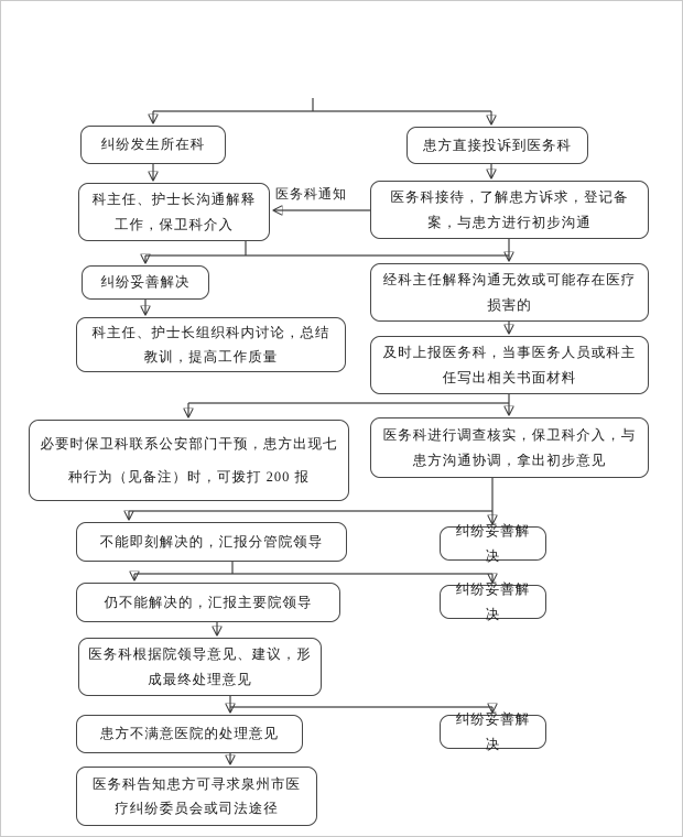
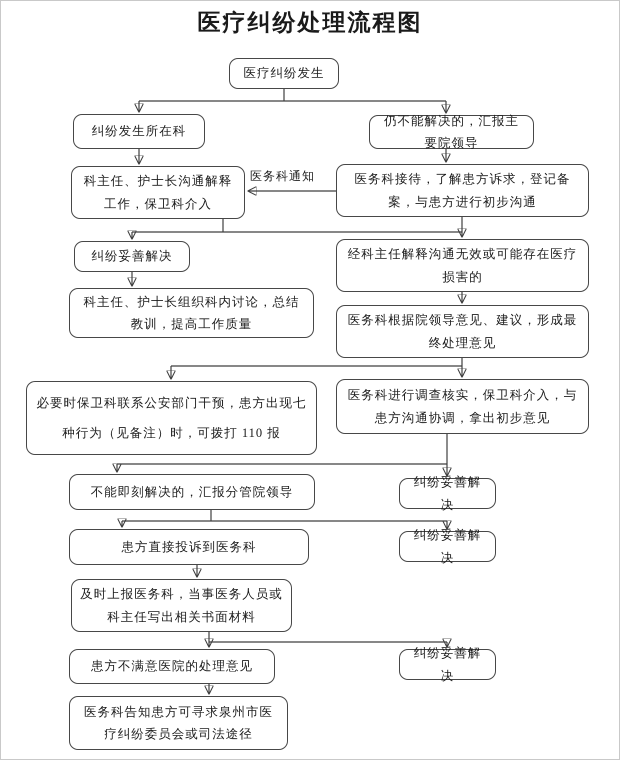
+ 医疗纠纷处理流程图
+ 医疗纠纷发生
  纠纷发生所在科
- 患方直接投诉到医务科
+ 仍不能解决的，汇报主要院领导
  科主任、护士长沟通解释工作，保卫科介入
  医务科接待，了解患方诉求，登记备案，与患方进行初步沟通
  医务科通知
  纠纷妥善解决
  经科主任解释沟通无效或可能存在医疗损害的
  科主任、护士长组织科内讨论，总结教训，提高工作质量
- 及时上报医务科，当事医务人员或科主任写出相关书面材料
+ 医务科根据院领导意见、建议，形成最终处理意见
- 必要时保卫科联系公安部门干预，患方出现七种行为（见备注）时，可拨打 200 报
+ 必要时保卫科联系公安部门干预，患方出现七种行为（见备注）时，可拨打 110 报
  医务科进行调查核实，保卫科介入，与患方沟通协调，拿出初步意见
  不能即刻解决的，汇报分管院领导
  纠纷妥善解决
- 仍不能解决的，汇报主要院领导
+ 患方直接投诉到医务科
  纠纷妥善解决
- 医务科根据院领导意见、建议，形成最终处理意见
+ 及时上报医务科，当事医务人员或科主任写出相关书面材料
  患方不满意医院的处理意见
  纠纷妥善解决
  医务科告知患方可寻求泉州市医疗纠纷委员会或司法途径
